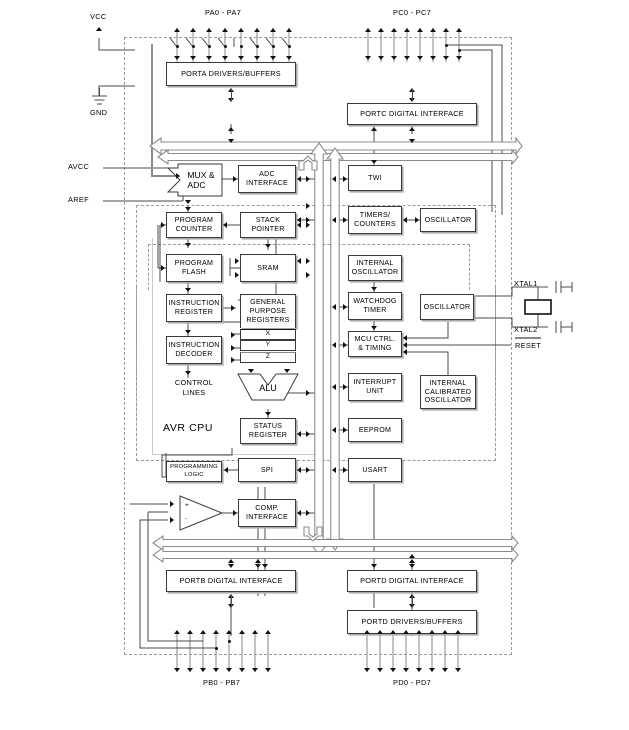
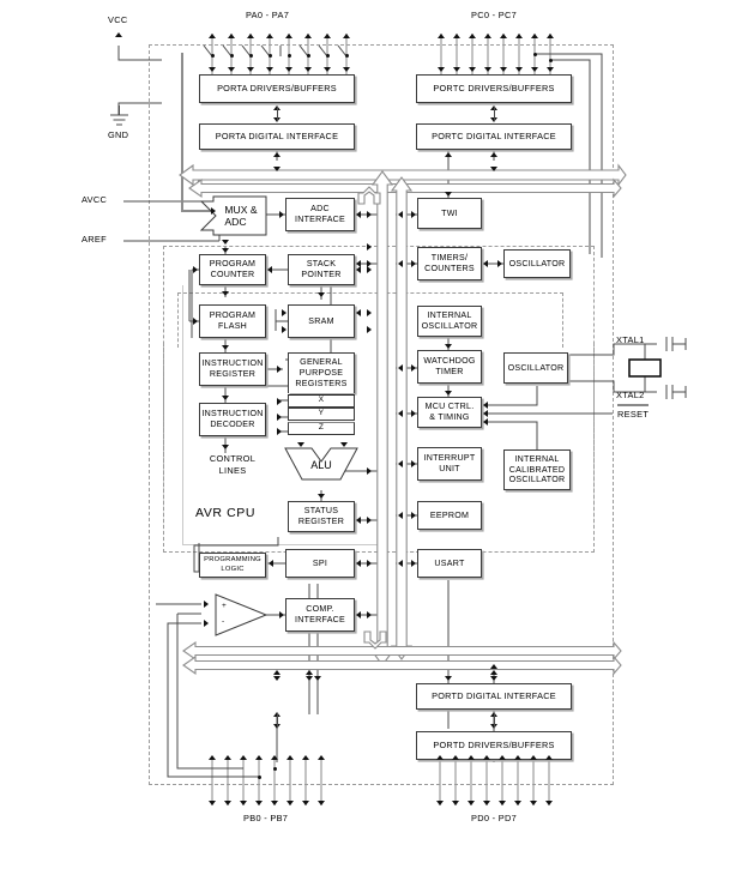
  PORTA DRIVERS/BUFFERS
+ PORTA DIGITAL INTERFACE
+ PORTC DRIVERS/BUFFERS
  PORTC DIGITAL INTERFACE
  MUX &
  ADC
  ADC
  INTERFACE
  TWI
  PROGRAM
  COUNTER
  STACK
  POINTER
  PROGRAM
  FLASH
  SRAM
  INSTRUCTION
  REGISTER
  INSTRUCTION
  DECODER
  GENERAL
  PURPOSE
  REGISTERS
  ALU
  STATUS
  REGISTER
  TIMERS/
  COUNTERS
  OSCILLATOR
  INTERNAL
  OSCILLATOR
  WATCHDOG
  TIMER
  OSCILLATOR
  MCU CTRL.
  & TIMING
  INTERRUPT
  UNIT
  INTERNAL
  CALIBRATED
  OSCILLATOR
  EEPROM
  USART
  SPI
  COMP.
  INTERFACE
- PORTB DIGITAL INTERFACE
  PORTD DIGITAL INTERFACE
  PORTD DRIVERS/BUFFERS
  VCC
  GND
  AVCC
  AREF
  PA0 - PA7
  PC0 - PC7
  PB0 - PB7
  PD0 - PD7
  XTAL1
  XTAL2
  RESET
  CONTROL
  LINES
  AVR CPU
